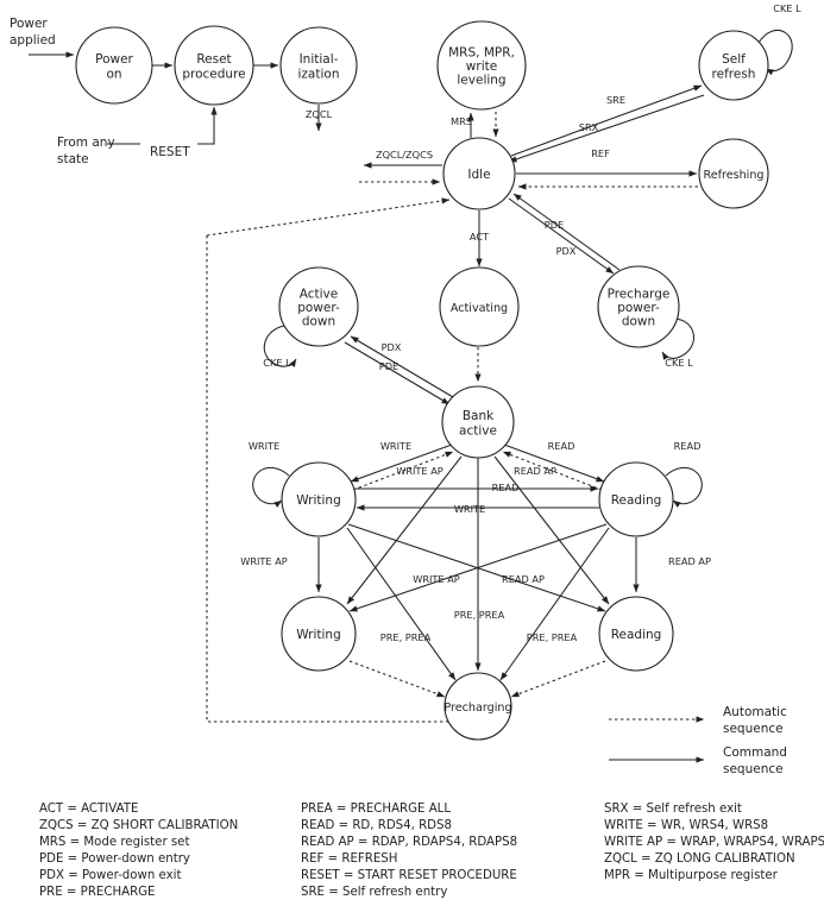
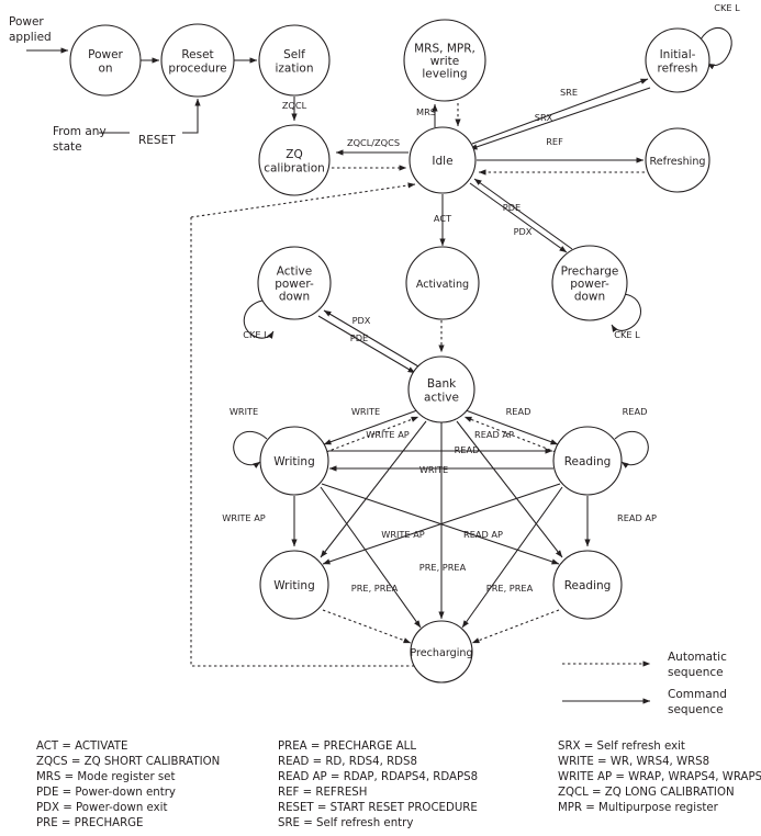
  Power
  on
  Reset
  procedure
- Initial-
+ Self
  ization
  MRS, MPR,
  write
  leveling
- Self
+ Initial-
  refresh
+ ZQ
+ calibration
  Idle
  Refreshing
  Active
  power-
  down
  Activating
  Precharge
  power-
  down
  Bank
  active
  Writing
  Reading
  Writing
  Reading
  Precharging
  ZQCL
  ZQCL/ZQCS
  MRS
  SRE
  SRX
  REF
  CKE L
  ACT
  PDE
  PDX
  CKE L
  CKE L
  PDX
  PDE
  WRITE
  READ
  WRITE
  READ
  WRITE AP
  READ AP
  READ
  WRITE
  WRITE AP
  READ AP
  WRITE AP
  READ AP
  PRE, PREA
  PRE, PREA
  PRE, PREA
  Power
  applied
  From any
  state
  RESET
  Automatic
  sequence
  Command
  sequence
  ACT = ACTIVATE
  ZQCS = ZQ SHORT CALIBRATION
  MRS = Mode register set
  PDE = Power-down entry
  PDX = Power-down exit
  PRE = PRECHARGE
  PREA = PRECHARGE ALL
  READ = RD, RDS4, RDS8
  READ AP = RDAP, RDAPS4, RDAPS8
  REF = REFRESH
  RESET = START RESET PROCEDURE
  SRE = Self refresh entry
  SRX = Self refresh exit
  WRITE = WR, WRS4, WRS8
  WRITE AP = WRAP, WRAPS4, WRAPS
  ZQCL = ZQ LONG CALIBRATION
  MPR = Multipurpose register
